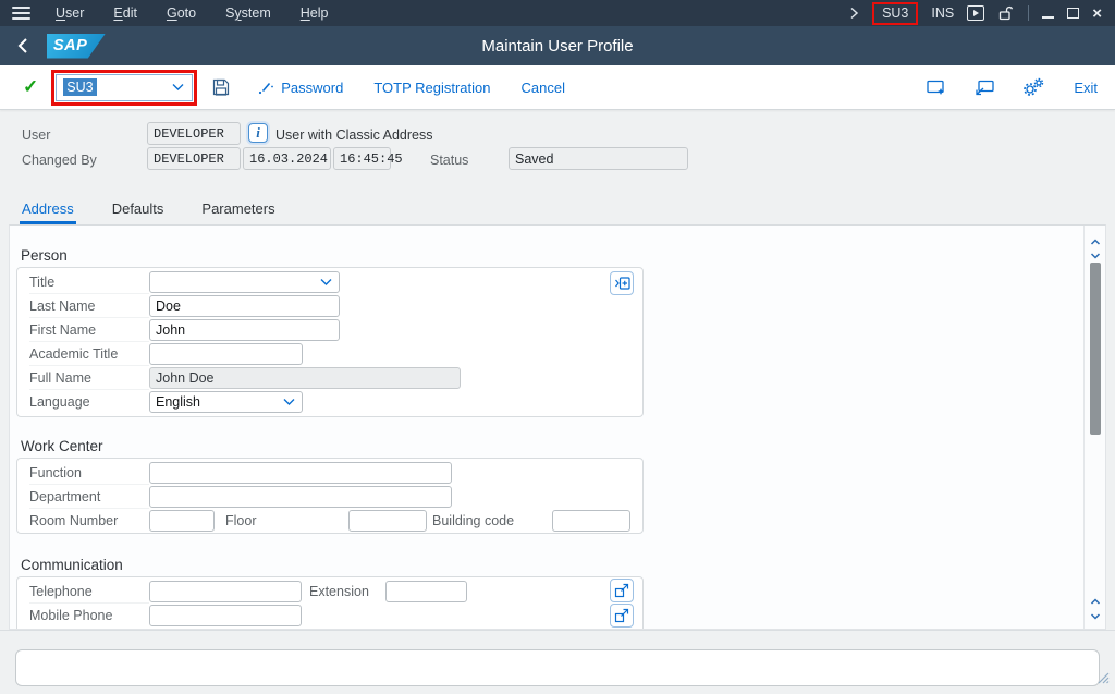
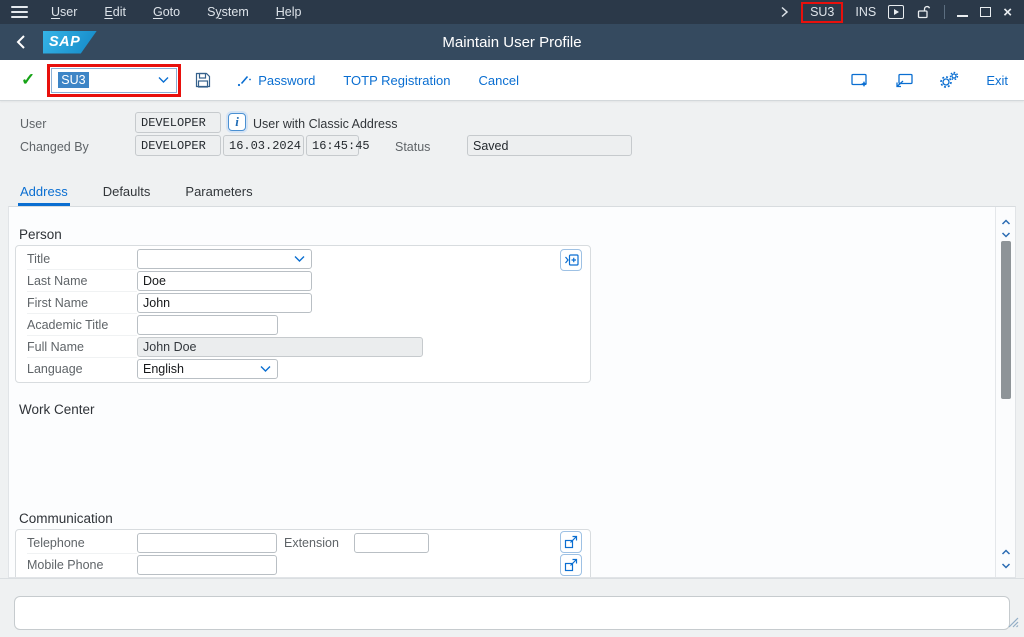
  User
  Edit
  Goto
  System
  Help
  SU3
  INS
  ×
  Maintain User Profile
  SAP
  ✓
  SU3
  Password
  TOTP Registration
  Cancel
  Exit
  User
  DEVELOPER
  i
  User with Classic Address
  Changed By
  DEVELOPER
  16.03.2024
  16:45:45
  Status
  Saved
  Address
  Defaults
  Parameters
  Person
  Title
  Last Name
  Doe
  First Name
  John
  Academic Title
  Full Name
  John Doe
  Language
  English
  Work Center
- Function
- Department
- Room Number
- Floor
- Building code
  Communication
  Telephone
  Extension
  Mobile Phone
